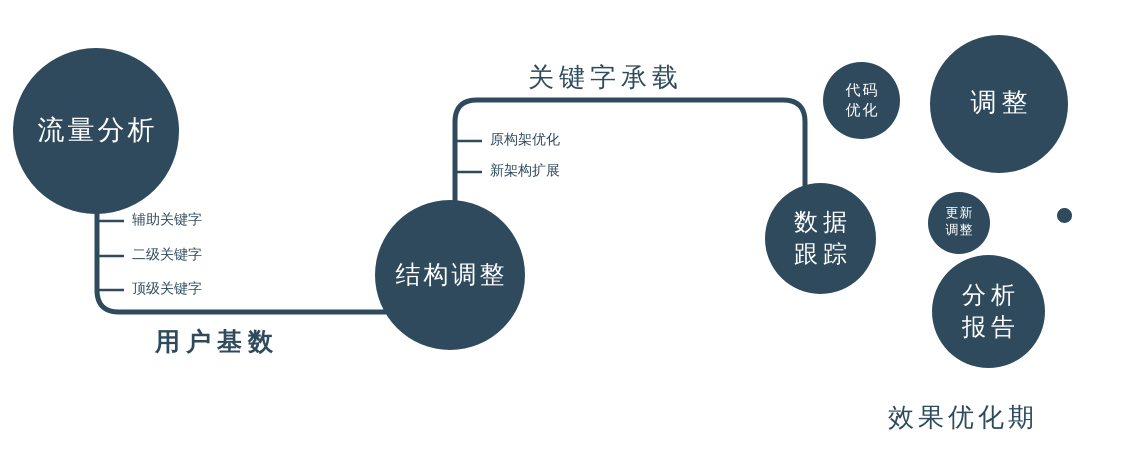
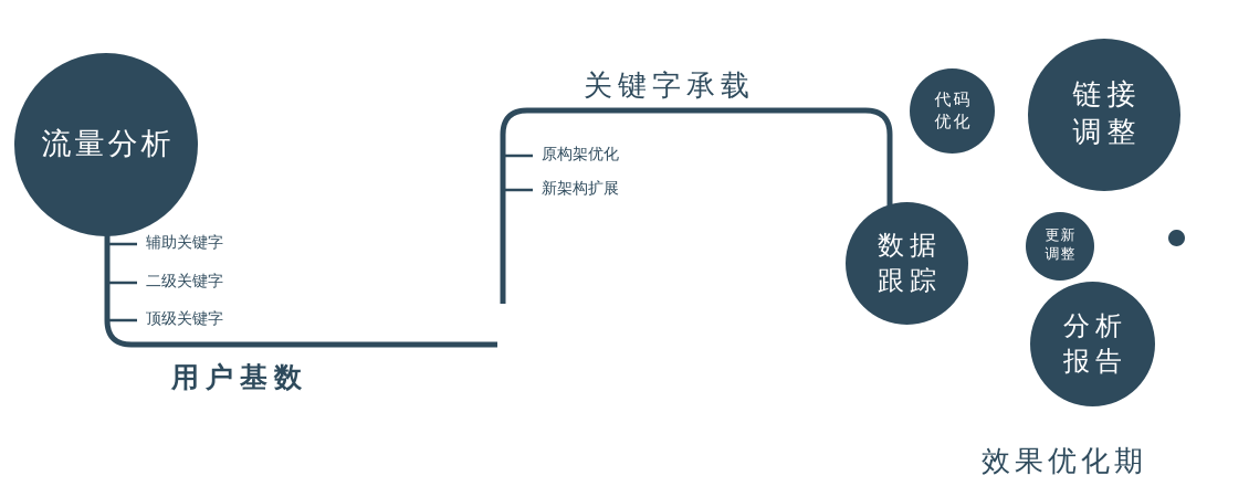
  流量分析
- 结构调整
  数据
  跟踪
  代码
  优化
+ 链接
  调整
  更新
  调整
  分析
  报告
  辅助关键字
  二级关键字
  顶级关键字
  原构架优化
  新架构扩展
  用户基数
  关键字承载
  效果优化期
